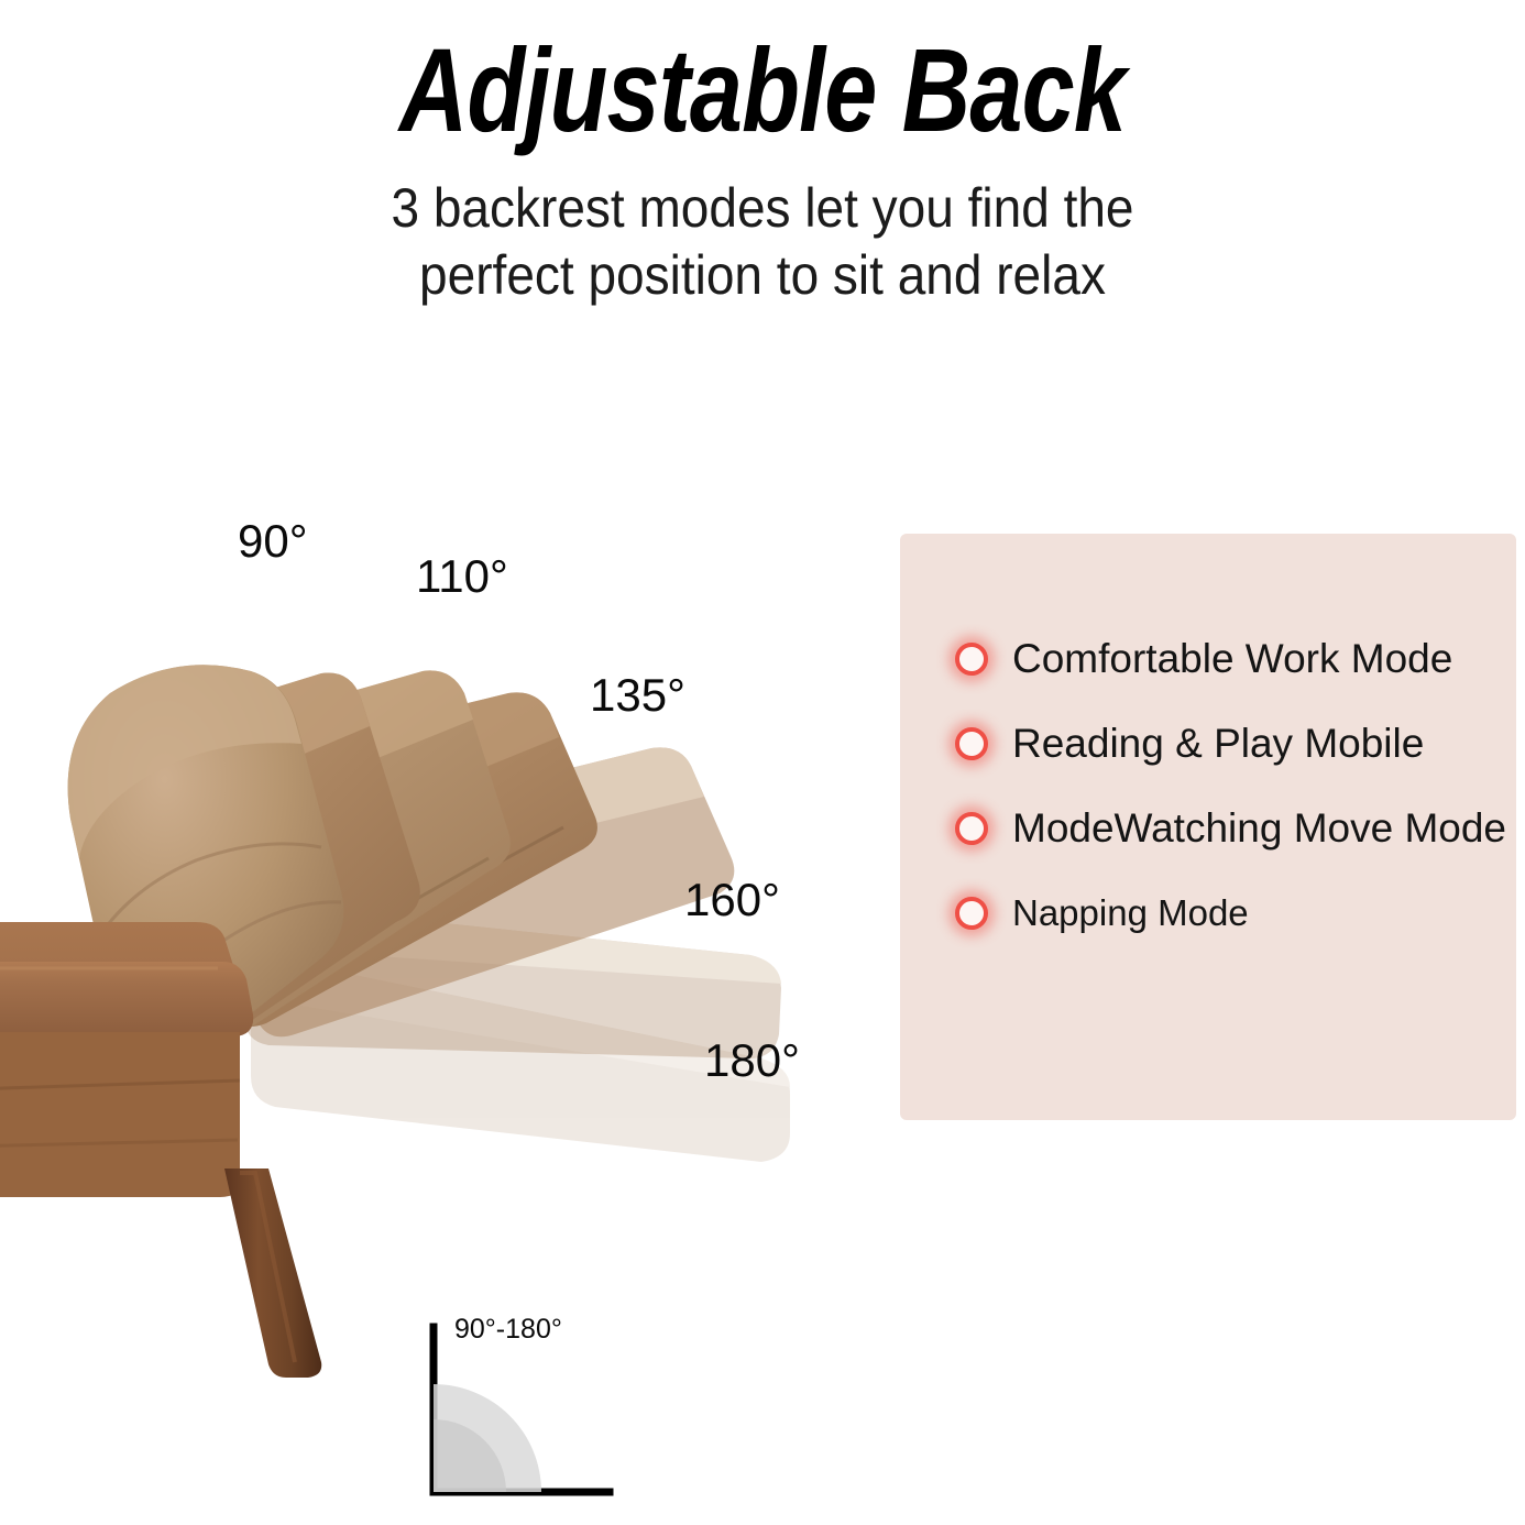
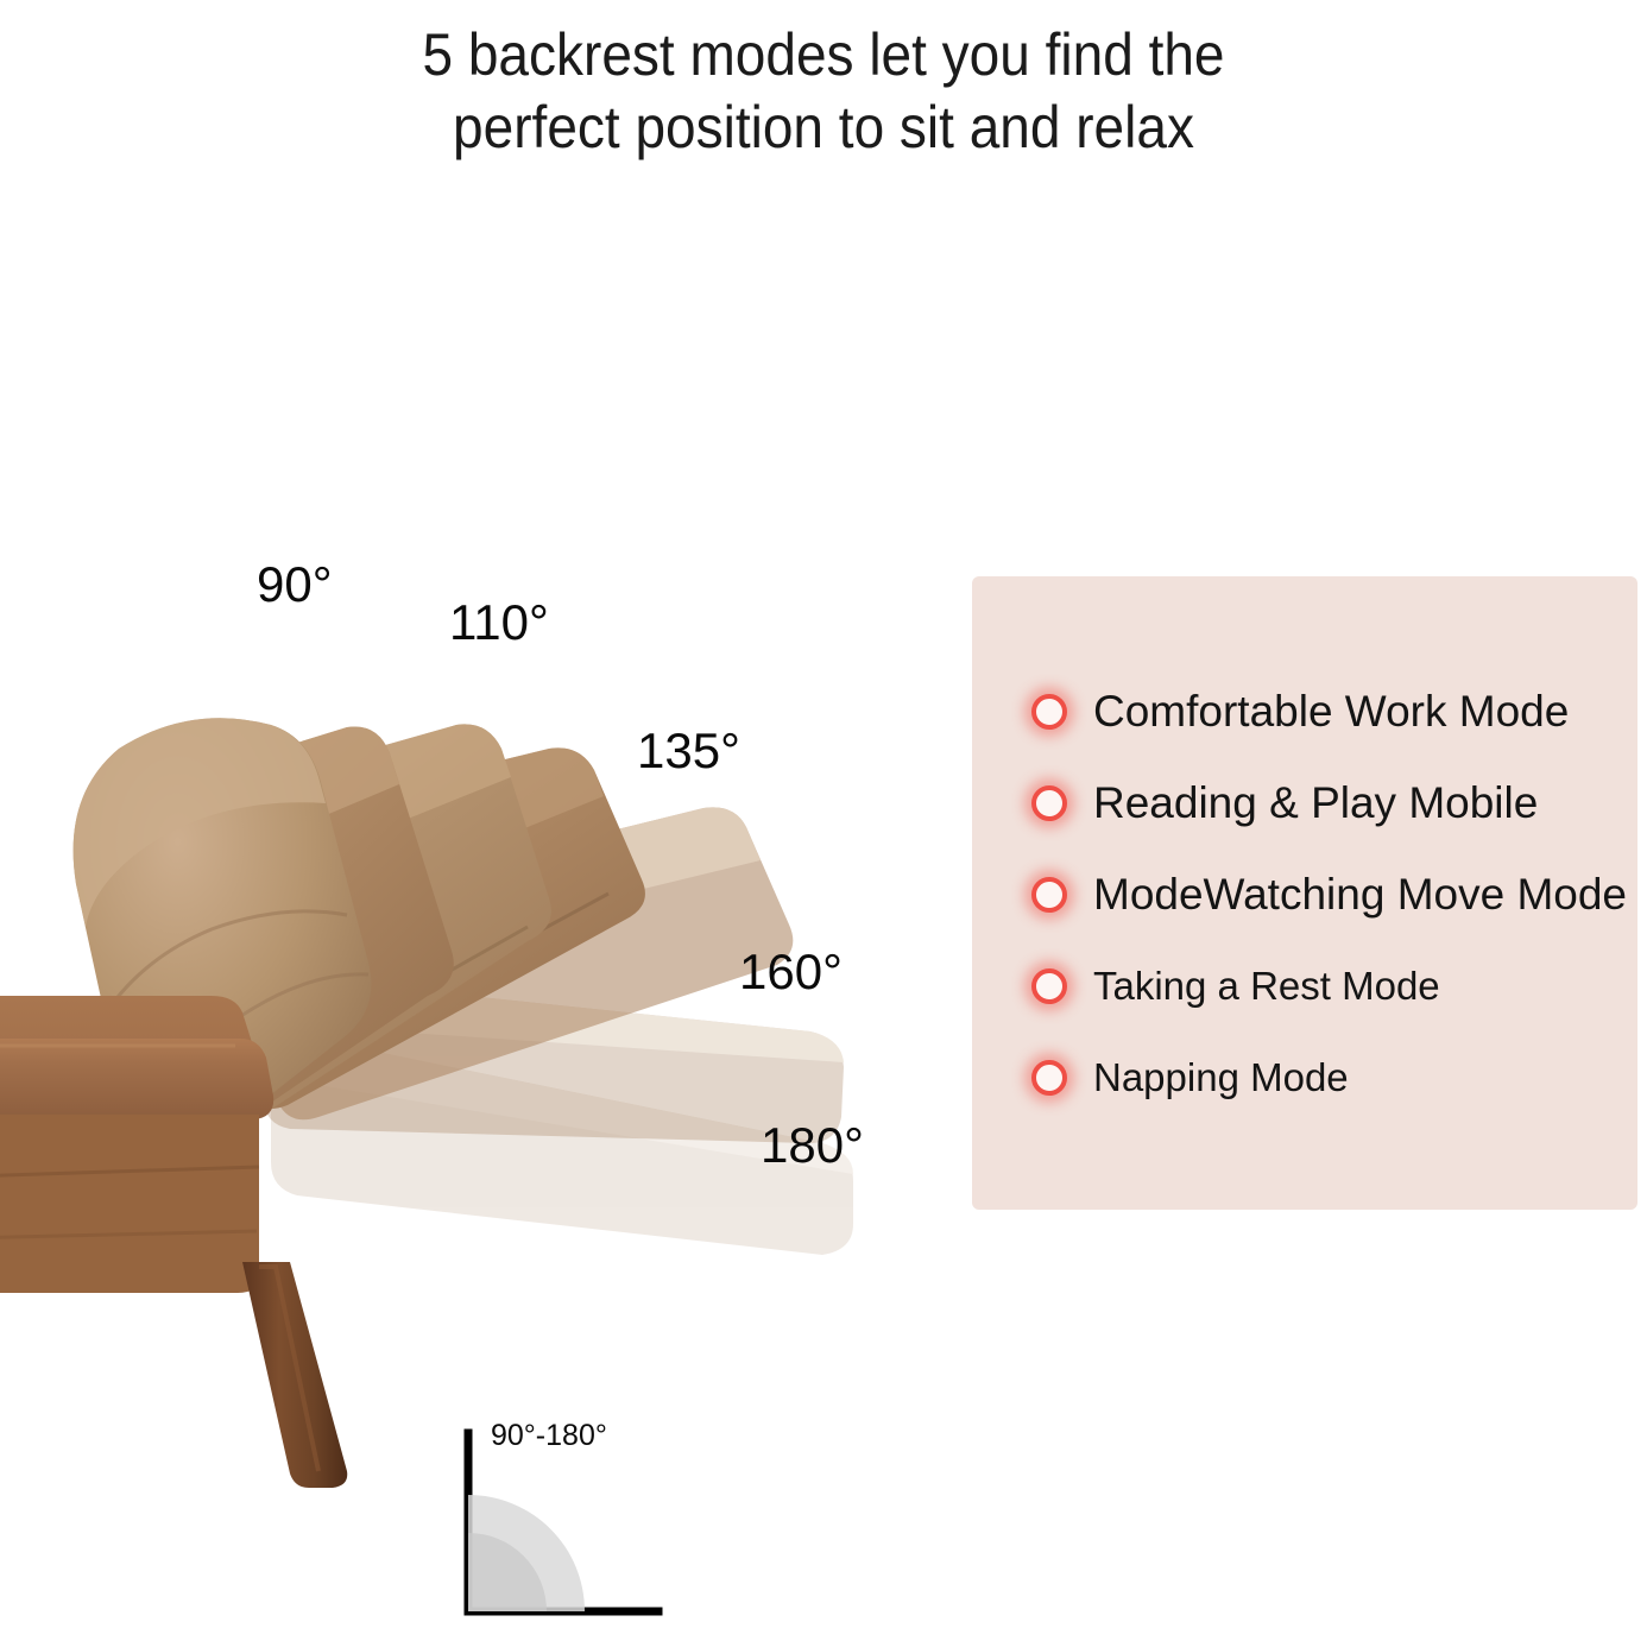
- Adjustable Back
- 3 backrest modes let you find the
+ 5 backrest modes let you find the
  perfect position to sit and relax
  90°
  110°
  135°
  160°
  180°
  Comfortable Work Mode
  Reading & Play Mobile
  ModeWatching Move Mode
+ Taking a Rest Mode
  Napping Mode
  90°-180°
